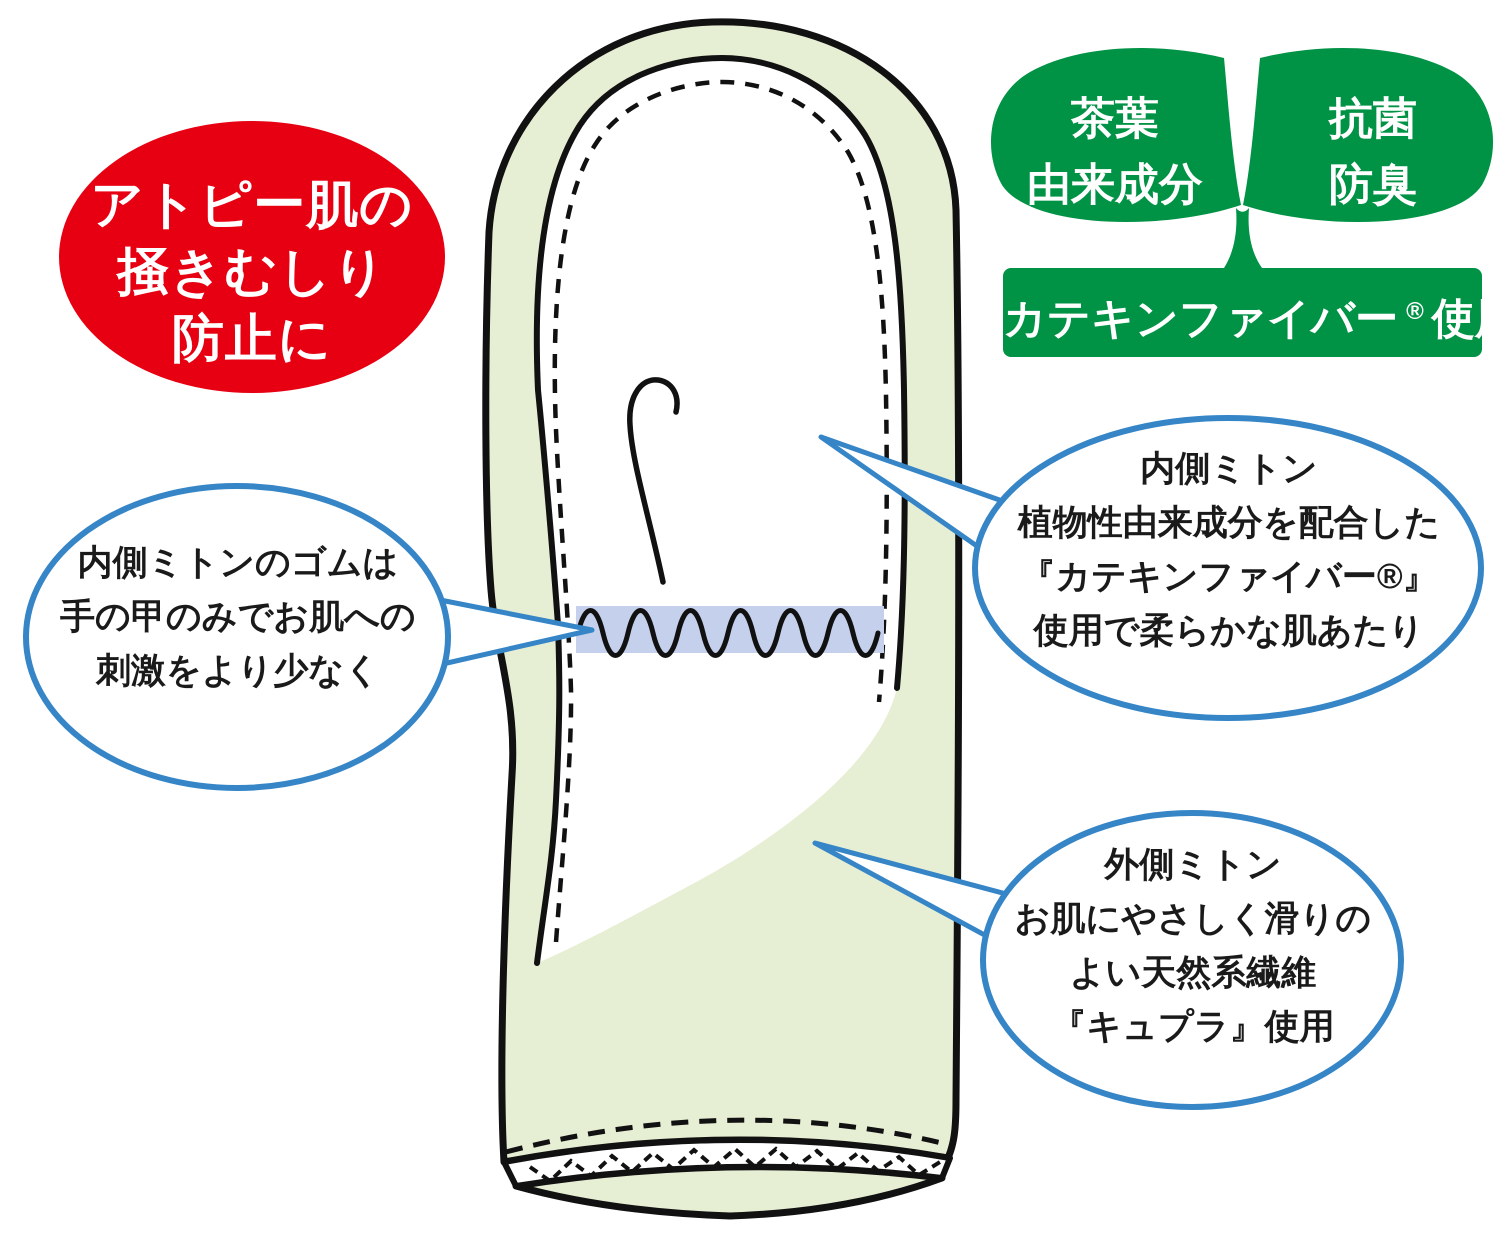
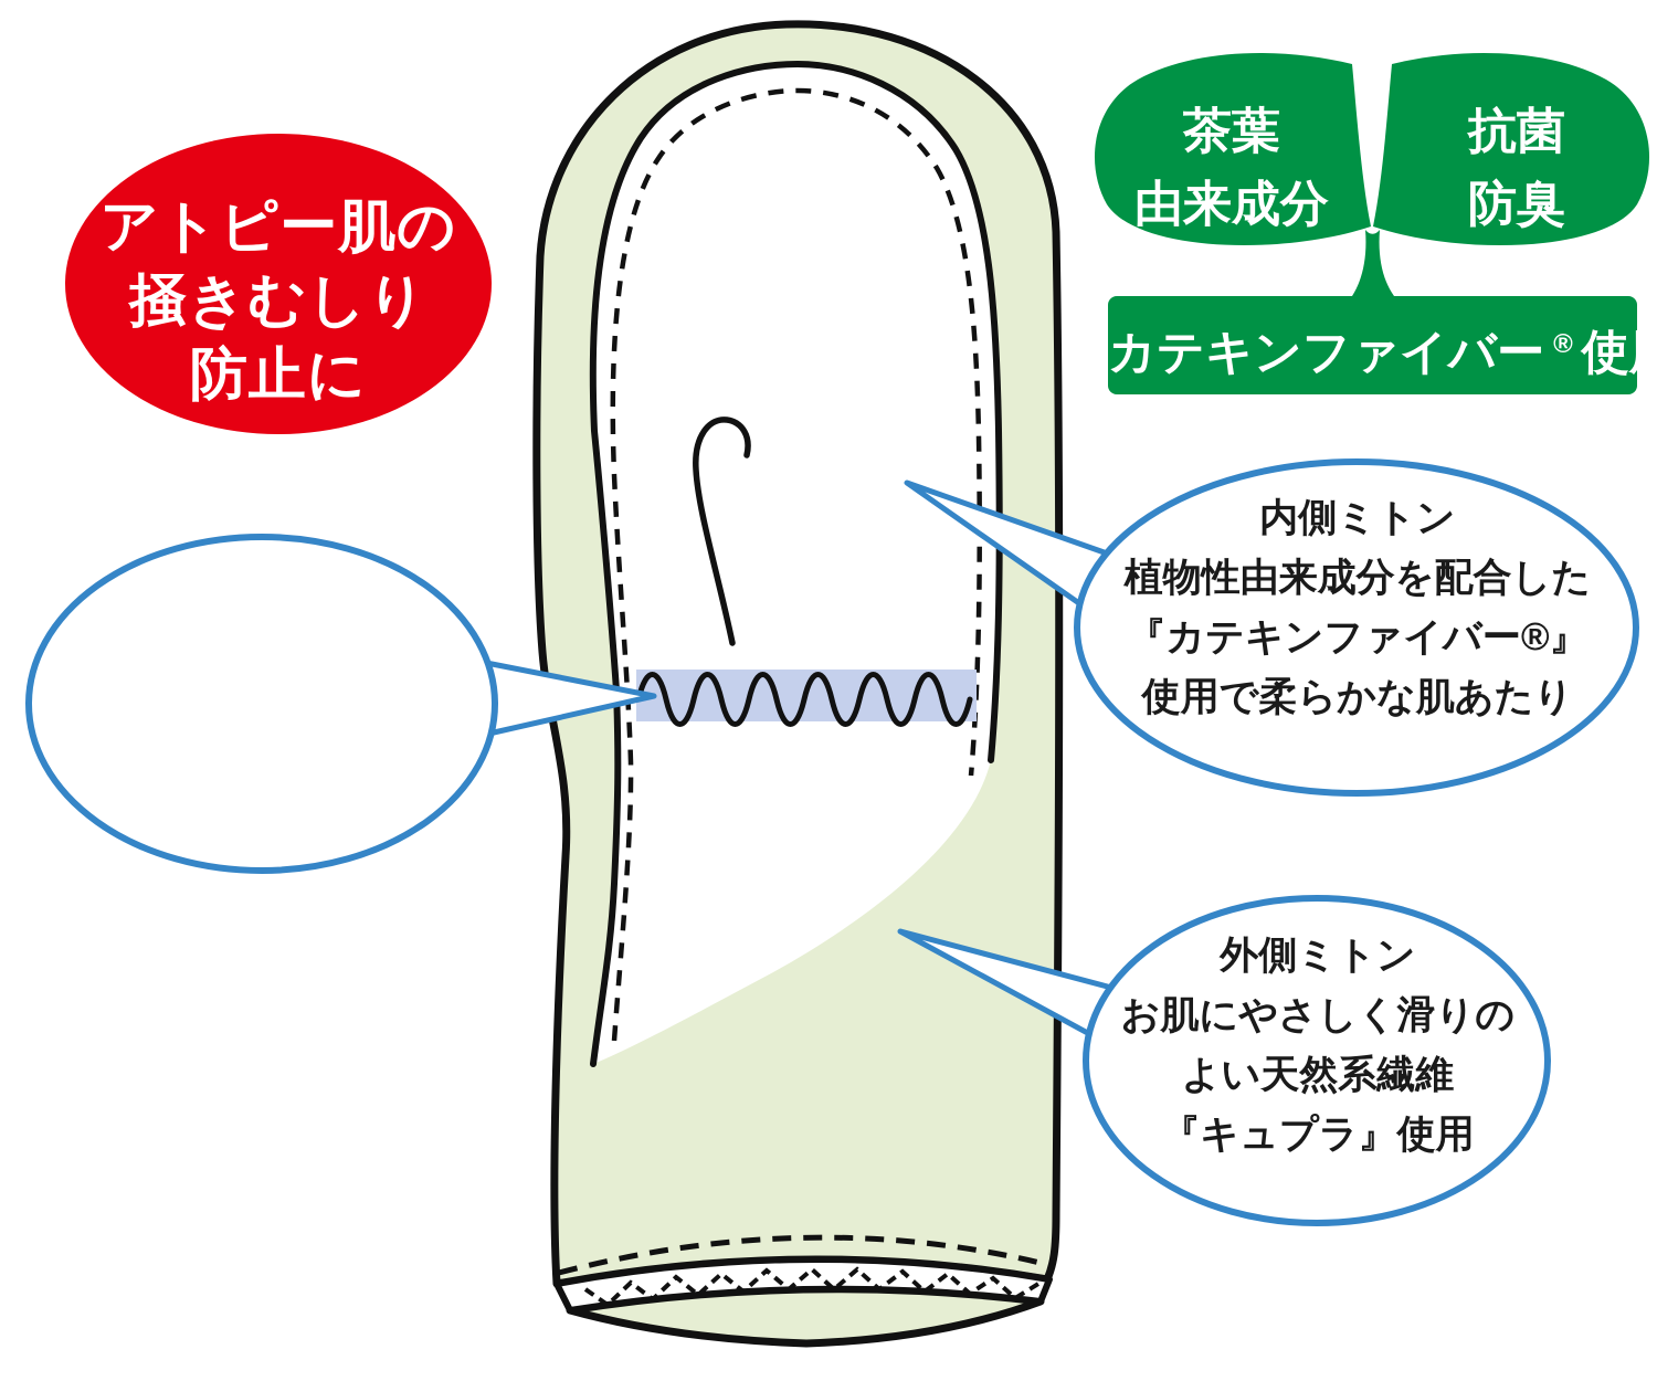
  アトピー肌の
  掻きむしり
  防止に
  茶葉
  由来成分
  抗菌
  防臭
  カテキンファイバー ® 使用
- 内側ミトンのゴムは
- 手の甲のみでお肌への
- 刺激をより少なく
  内側ミトン
  植物性由来成分を配合した
  『カテキンファイバー®』
  使用で柔らかな肌あたり
  外側ミトン
  お肌にやさしく滑りの
  よい天然系繊維
  『キュプラ』使用
